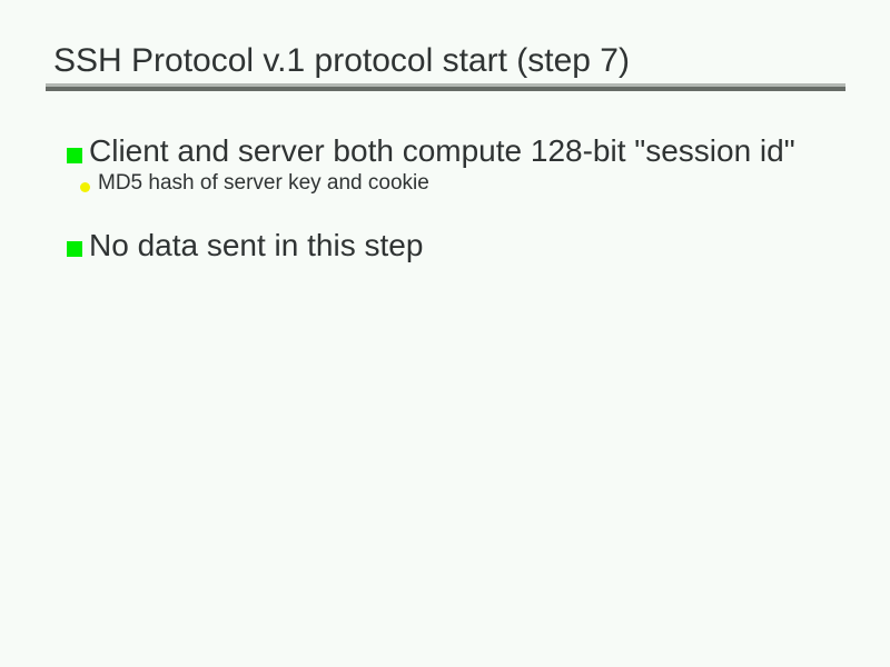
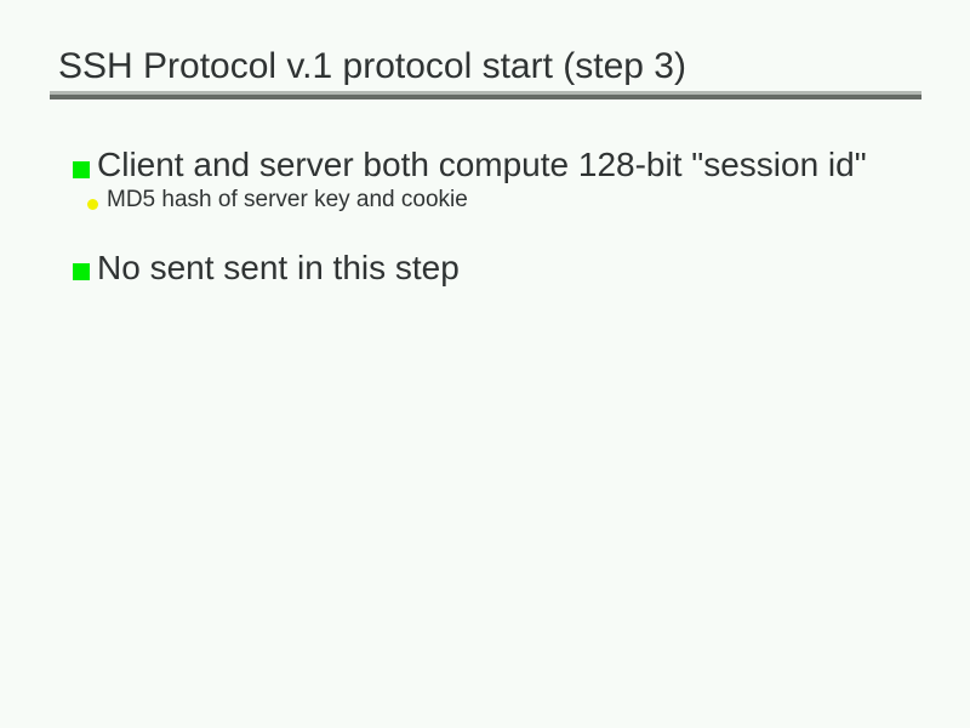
- SSH Protocol v.1 protocol start (step 7)
+ SSH Protocol v.1 protocol start (step 3)
  Client and server both compute 128-bit "session id"
  MD5 hash of server key and cookie
- No data sent in this step
+ No sent sent in this step
